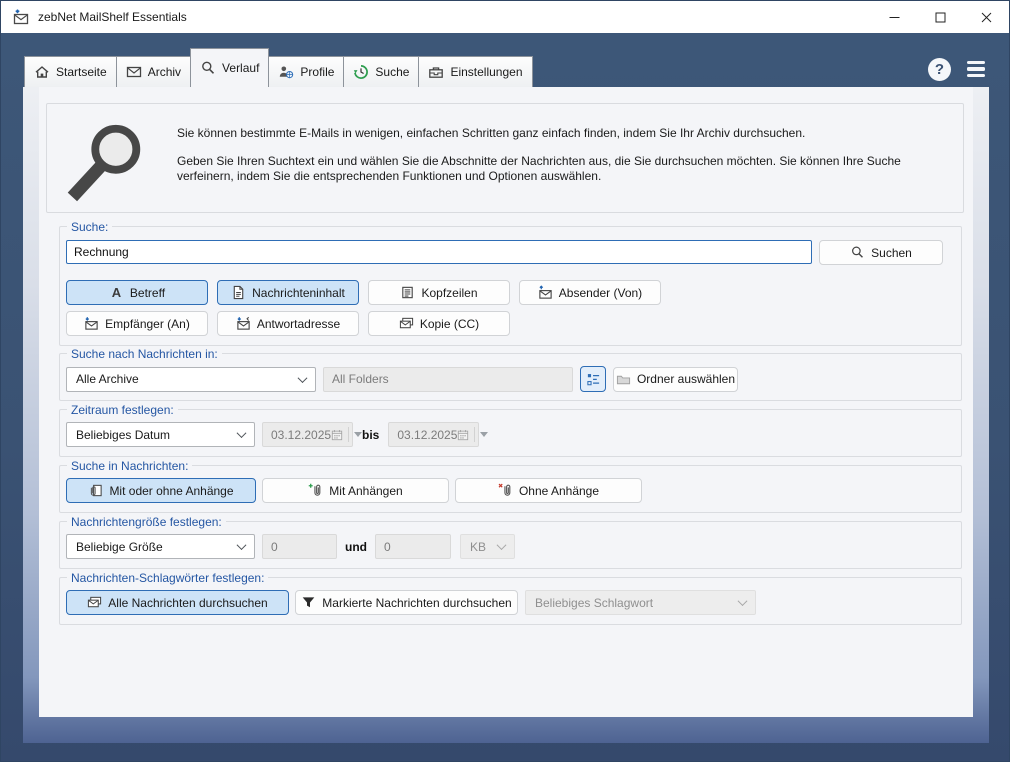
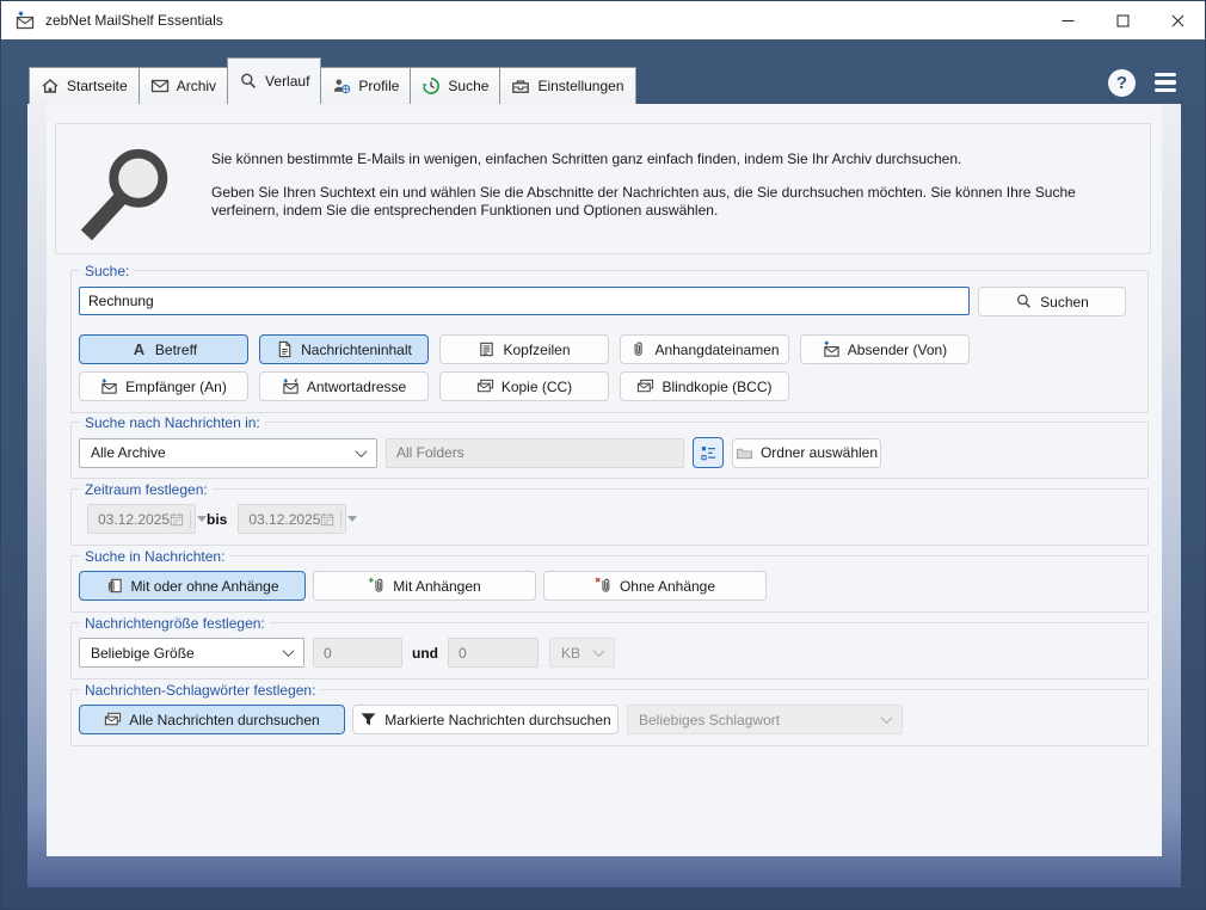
  zebNet MailShelf Essentials
  ?
  Startseite
  Archiv
  Verlauf
  Profile
  Suche
  Einstellungen
  Sie können bestimmte E-Mails in wenigen, einfachen Schritten ganz einfach finden, indem Sie Ihr Archiv durchsuchen.
  Geben Sie Ihren Suchtext ein und wählen Sie die Abschnitte der Nachrichten aus, die Sie durchsuchen möchten. Sie können Ihre Suche verfeinern, indem Sie die entsprechenden Funktionen und Optionen auswählen.
  Suche:
  Rechnung
  Suchen
  A
  Betreff
  Nachrichteninhalt
  Kopfzeilen
+ Anhangdateinamen
  Absender (Von)
  Empfänger (An)
  Antwortadresse
  Kopie (CC)
+ Blindkopie (BCC)
  Suche nach Nachrichten in:
  Alle Archive
  All Folders
  Ordner auswählen
  Zeitraum festlegen:
- Beliebiges Datum
  03.12.2025
  bis
  03.12.2025
  Suche in Nachrichten:
  Mit oder ohne Anhänge
  Mit Anhängen
  Ohne Anhänge
  Nachrichtengröße festlegen:
  Beliebige Größe
  0
  und
  0
  KB
  Nachrichten-Schlagwörter festlegen:
  Alle Nachrichten durchsuchen
  Markierte Nachrichten durchsuchen
  Beliebiges Schlagwort
